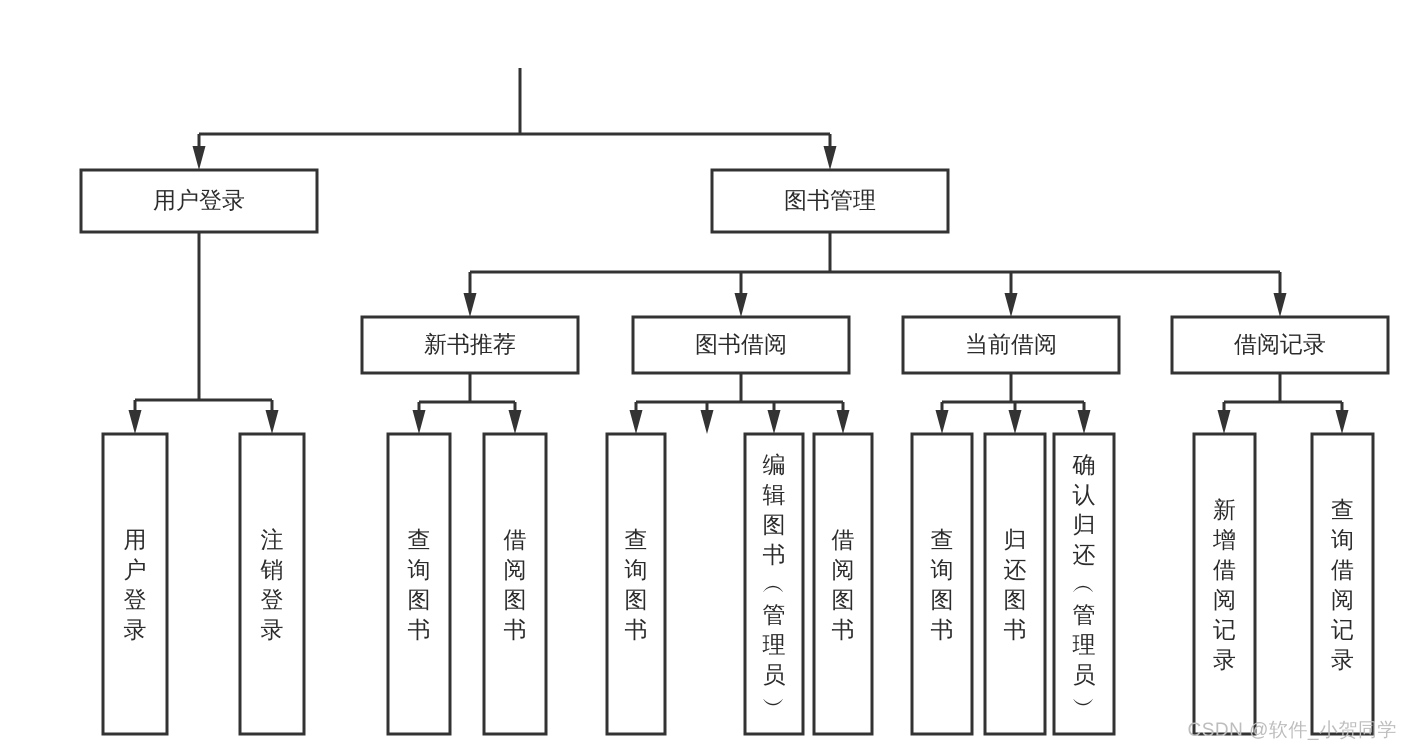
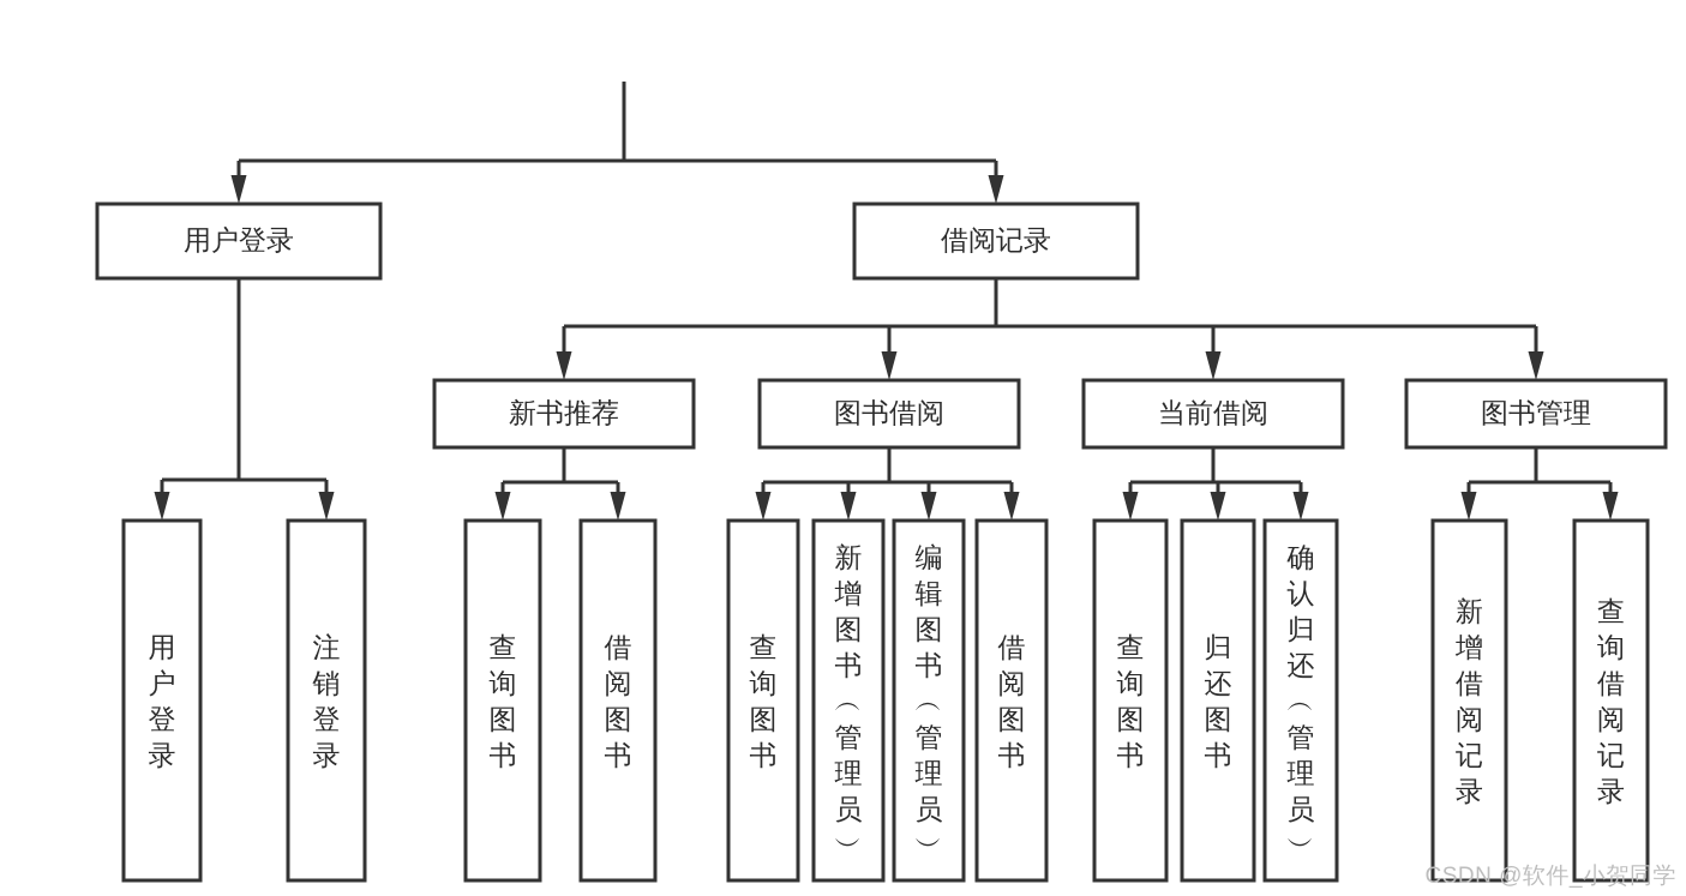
  用户登录
- 图书管理
+ 借阅记录
  新书推荐
  图书借阅
  当前借阅
- 借阅记录
+ 图书管理
  用户登录
  注销登录
  查询图书
  借阅图书
  查询图书
+ 新增图书 ︵ 管理员 ︶
  编辑图书 ︵ 管理员 ︶
  借阅图书
  查询图书
  归还图书
  确认归还 ︵ 管理员 ︶
  新增借阅记录
  查询借阅记录
  CSDN @软件_小贺同学
